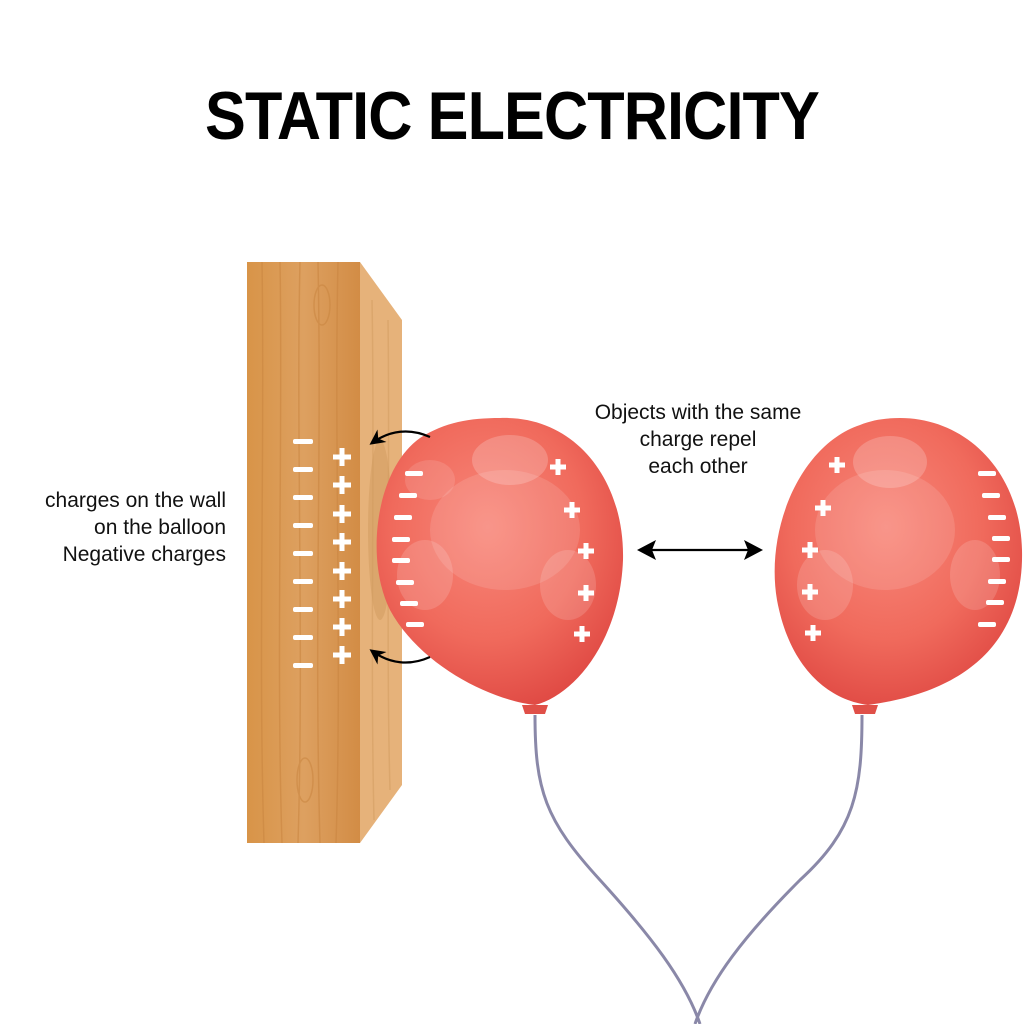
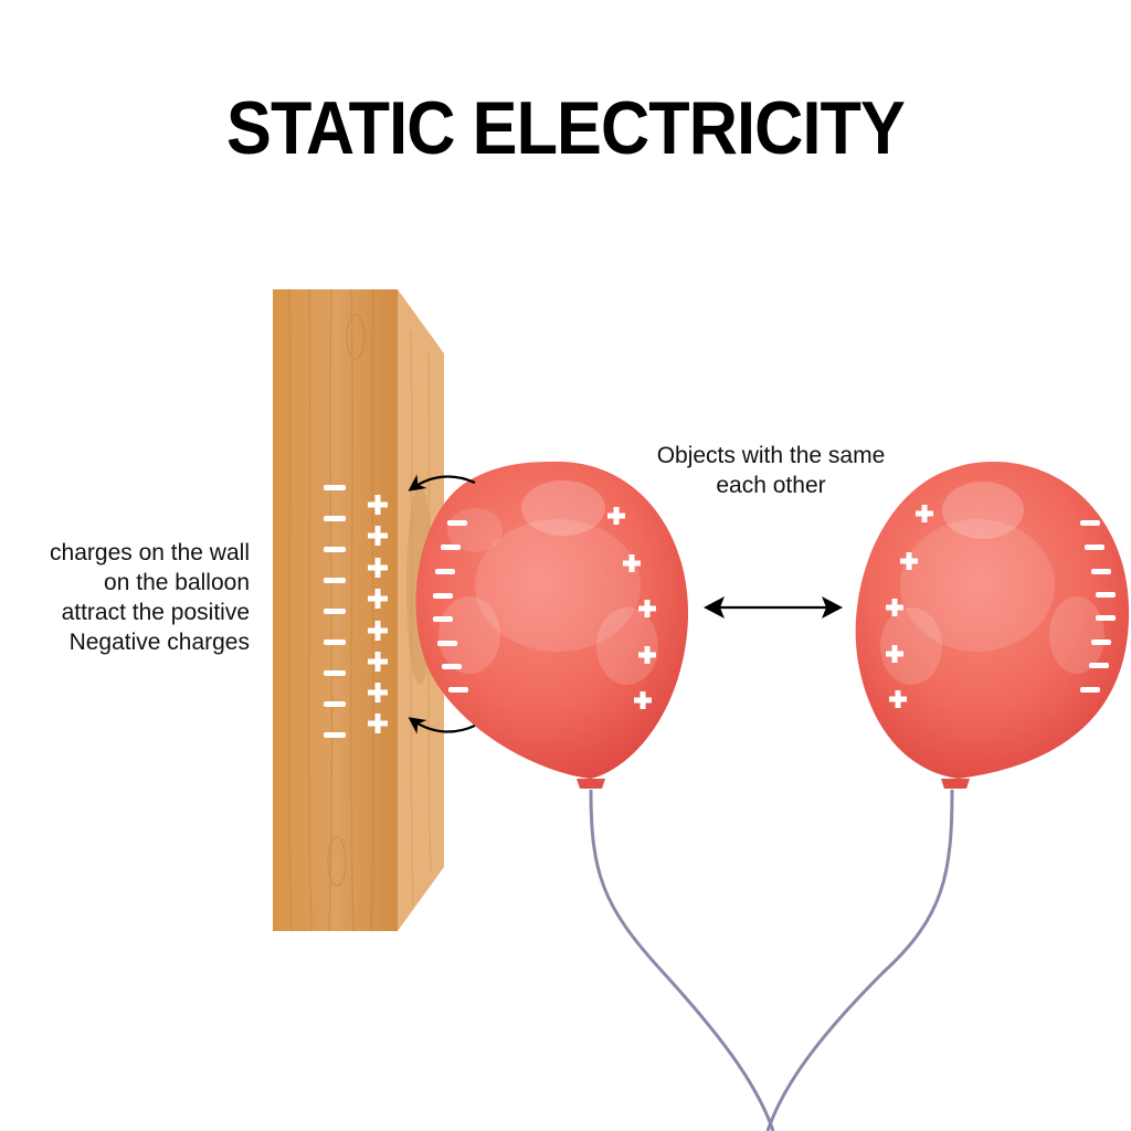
  STATIC ELECTRICITY
  charges on the wall
  on the balloon
+ attract the positive
  Negative charges
  Objects with the same
- charge repel
  each other
